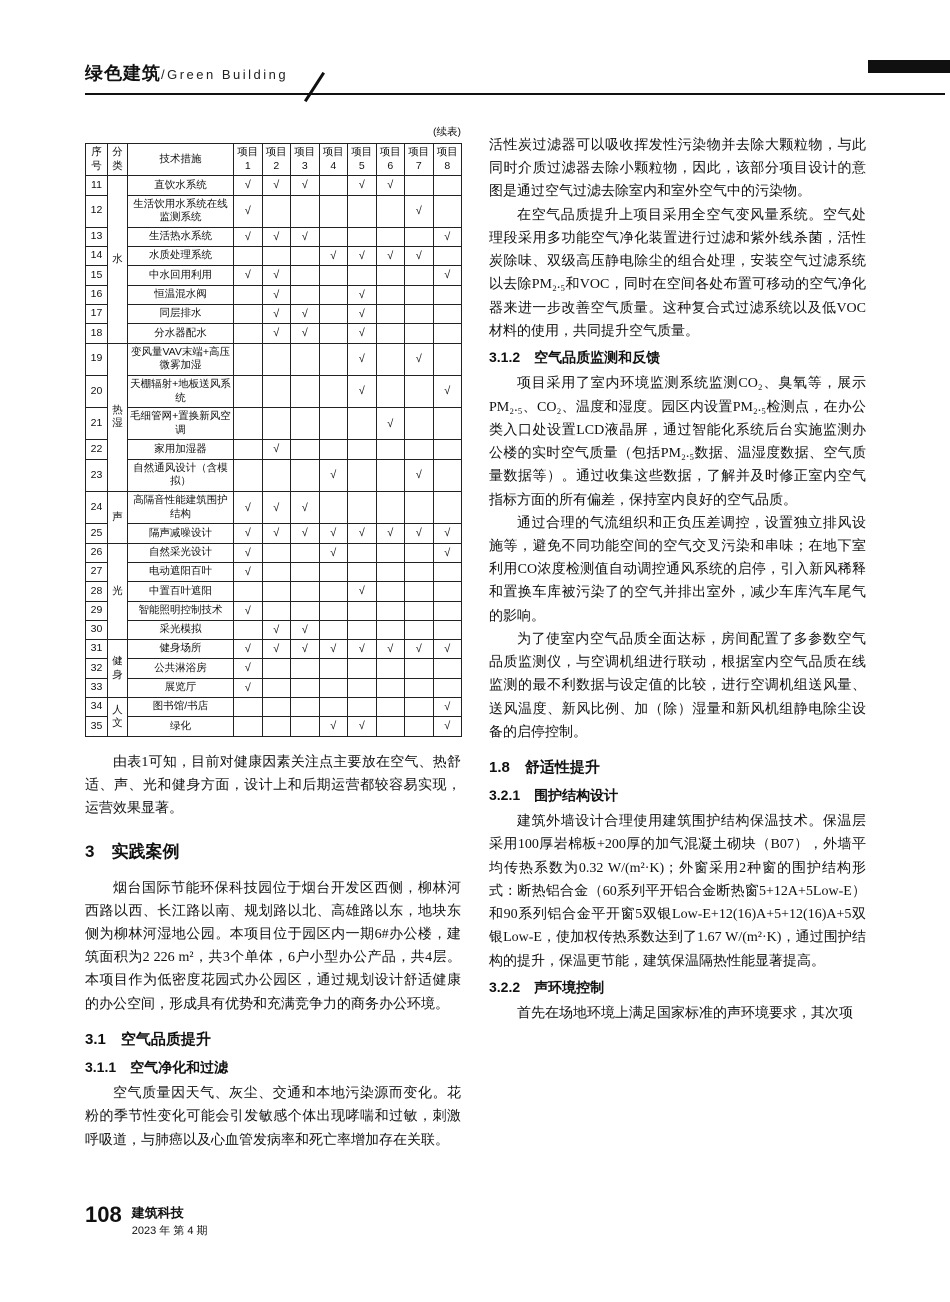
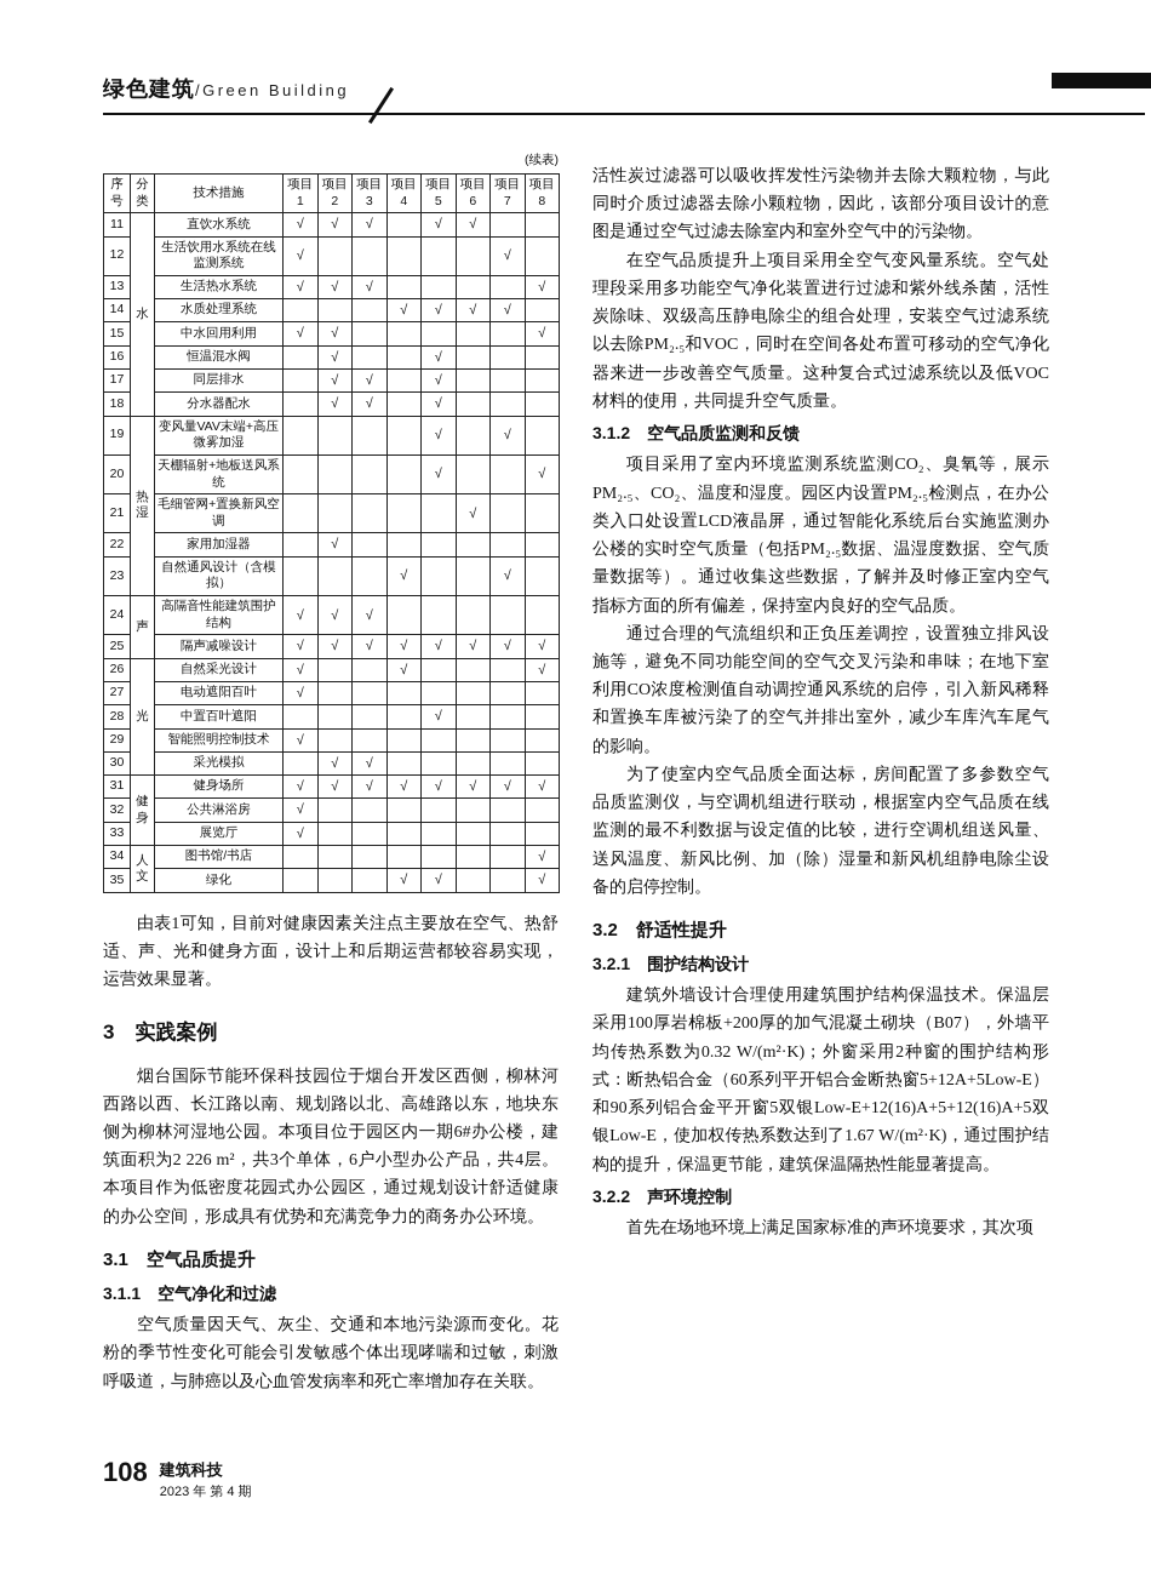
  绿色建筑/Green Building
  (续表)
  序号	分类	技术措施	项目1	项目2	项目3	项目4	项目5	项目6	项目7	项目8
  11	水	直饮水系统	√	√	√		√	√
  12	生活饮用水系统在线监测系统	√						√
  13	生活热水系统	√	√	√					√
  14	水质处理系统				√	√	√	√
  15	中水回用利用	√	√						√
  16	恒温混水阀		√			√
  17	同层排水		√	√		√
  18	分水器配水		√	√		√
  19	热湿	变风量VAV末端+高压微雾加湿					√		√
  20	天棚辐射+地板送风系统					√			√
  21	毛细管网+置换新风空调						√
  22	家用加湿器		√
  23	自然通风设计（含模拟）				√			√
  24	声	高隔音性能建筑围护结构	√	√	√
  25	隔声减噪设计	√	√	√	√	√	√	√	√
  26	光	自然采光设计	√			√				√
  27	电动遮阳百叶	√
  28	中置百叶遮阳					√
  29	智能照明控制技术	√
  30	采光模拟		√	√
  31	健身	健身场所	√	√	√	√	√	√	√	√
  32	公共淋浴房	√
  33	展览厅	√
  34	人文	图书馆/书店								√
  35	绿化				√	√			√
  由表1可知，目前对健康因素关注点主要放在空气、热舒适、声、光和健身方面，设计上和后期运营都较容易实现，运营效果显著。
  3 实践案例
  烟台国际节能环保科技园位于烟台开发区西侧，柳林河西路以西、长江路以南、规划路以北、高雄路以东，地块东侧为柳林河湿地公园。本项目位于园区内一期6#办公楼，建筑面积为2 226 m²，共3个单体，6户小型办公产品，共4层。本项目作为低密度花园式办公园区，通过规划设计舒适健康的办公空间，形成具有优势和充满竞争力的商务办公环境。
  3.1 空气品质提升
  3.1.1 空气净化和过滤
  空气质量因天气、灰尘、交通和本地污染源而变化。花粉的季节性变化可能会引发敏感个体出现哮喘和过敏，刺激呼吸道，与肺癌以及心血管发病率和死亡率增加存在关联。
  活性炭过滤器可以吸收挥发性污染物并去除大颗粒物，与此同时介质过滤器去除小颗粒物，因此，该部分项目设计的意图是通过空气过滤去除室内和室外空气中的污染物。
  在空气品质提升上项目采用全空气变风量系统。空气处理段采用多功能空气净化装置进行过滤和紫外线杀菌，活性炭除味、双级高压静电除尘的组合处理，安装空气过滤系统以去除PM₂.₅和VOC，同时在空间各处布置可移动的空气净化器来进一步改善空气质量。这种复合式过滤系统以及低VOC材料的使用，共同提升空气质量。
  3.1.2 空气品质监测和反馈
  项目采用了室内环境监测系统监测CO₂、臭氧等，展示PM₂.₅、CO₂、温度和湿度。园区内设置PM₂.₅检测点，在办公类入口处设置LCD液晶屏，通过智能化系统后台实施监测办公楼的实时空气质量（包括PM₂.₅数据、温湿度数据、空气质量数据等）。通过收集这些数据，了解并及时修正室内空气指标方面的所有偏差，保持室内良好的空气品质。
  通过合理的气流组织和正负压差调控，设置独立排风设施等，避免不同功能空间的空气交叉污染和串味；在地下室利用CO浓度检测值自动调控通风系统的启停，引入新风稀释和置换车库被污染了的空气并排出室外，减少车库汽车尾气的影响。
  为了使室内空气品质全面达标，房间配置了多参数空气品质监测仪，与空调机组进行联动，根据室内空气品质在线监测的最不利数据与设定值的比较，进行空调机组送风量、送风温度、新风比例、加（除）湿量和新风机组静电除尘设备的启停控制。
- 1.8 舒适性提升
+ 3.2 舒适性提升
  3.2.1 围护结构设计
  建筑外墙设计合理使用建筑围护结构保温技术。保温层采用100厚岩棉板+200厚的加气混凝土砌块（B07），外墙平均传热系数为0.32 W/(m²·K)；外窗采用2种窗的围护结构形式：断热铝合金（60系列平开铝合金断热窗5+12A+5Low-E）和90系列铝合金平开窗5双银Low-E+12(16)A+5+12(16)A+5双银Low-E，使加权传热系数达到了1.67 W/(m²·K)，通过围护结构的提升，保温更节能，建筑保温隔热性能显著提高。
  3.2.2 声环境控制
  首先在场地环境上满足国家标准的声环境要求，其次项
  108
  建筑科技
  2023 年 第 4 期
